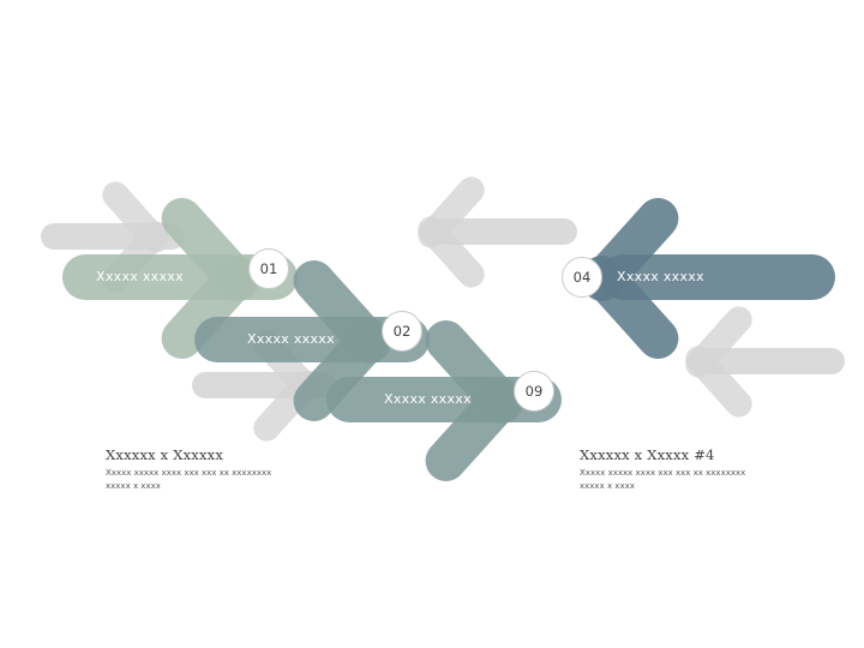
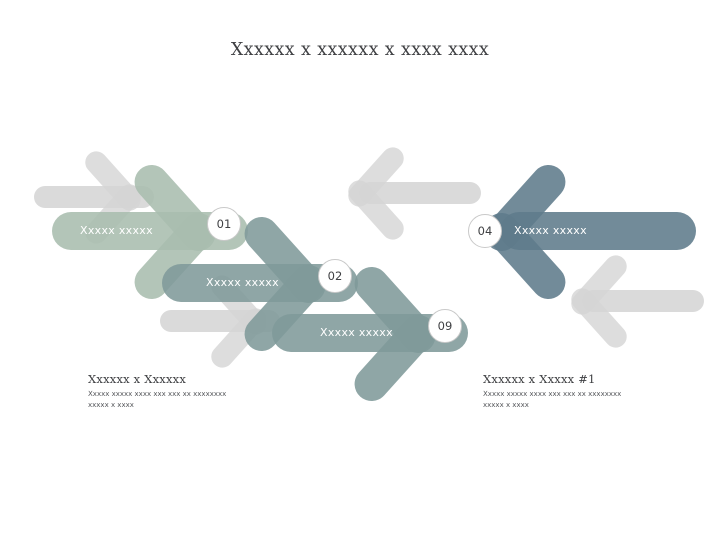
+ Xxxxxx x xxxxxx x xxxx xxxx
  Xxxxx xxxxx
  01
  Xxxxx xxxxx
  02
  Xxxxx xxxxx
  09
  Xxxxx xxxxx
  04
  Xxxxxx x Xxxxxx
  Xxxxx xxxxx xxxx xxx xxx xx xxxxxxxx xxxxx x xxxx
- Xxxxxx x Xxxxx #4
+ Xxxxxx x Xxxxx #1
  Xxxxx xxxxx xxxx xxx xxx xx xxxxxxxx xxxxx x xxxx
